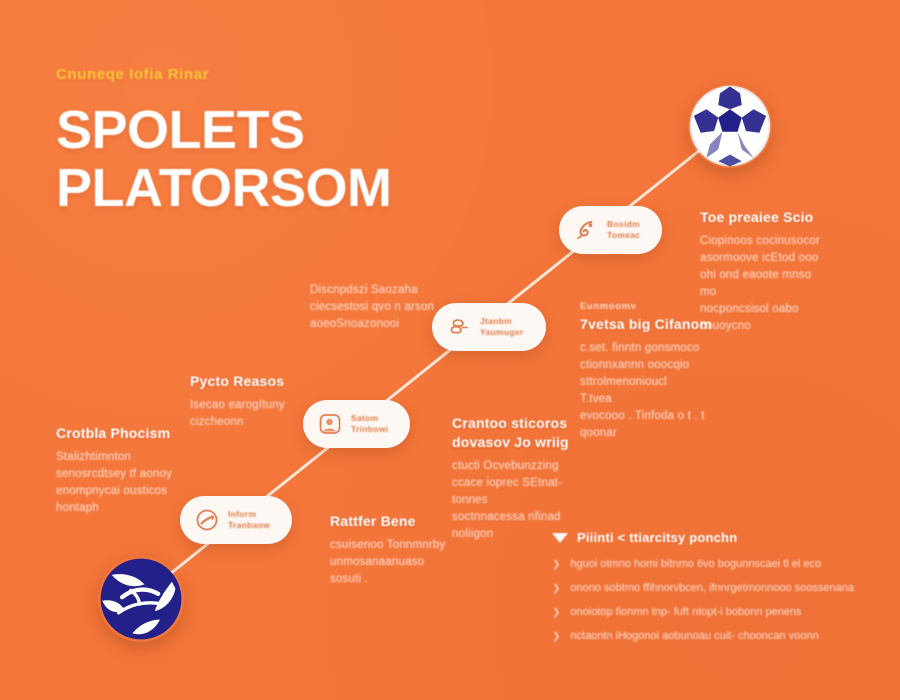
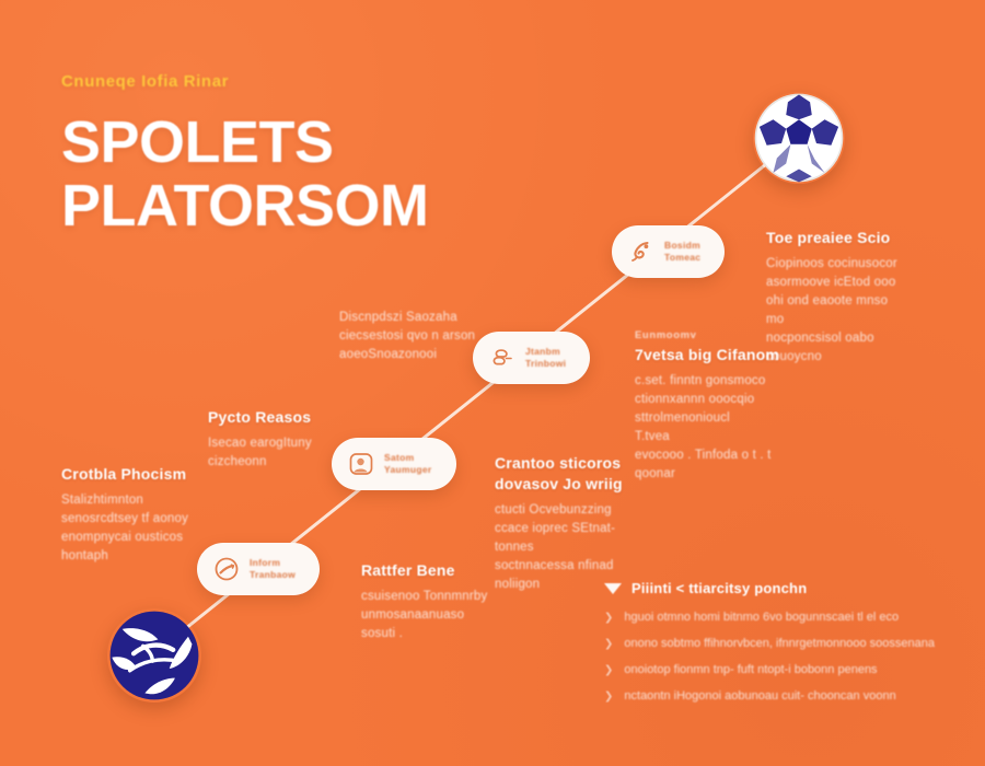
  Cnuneqe Iofia Rinar
  SPOLETS
  PLATORSOM
  Inform
  Tranbaow
  Satom
- Trinbowi
+ Yaumuger
  Jtanbm
- Yaumuger
+ Trinbowi
  Bosidm
  Tomeac
  Crotbla Phocism
  Stalizhtimnton
  senosrcdtsey tf aonoy
  enompnycai ousticos
  hontaph
  Pycto Reasos
  Isecao earogItuny
  cizcheonn
  Discnpdszi Saozaha
  ciecsestosi qvo n arson
  aoeoSnoazonooi
  Rattfer Bene
  csuisenoo Tonnmnrby
  unmosanaanuaso
  sosuti .
  Crantoo sticoros
  dovasov Jo wriig
  ctucti Ocvebunzzing
  ccace ioprec SEtnat-
  tonnes
  soctnnacessa nfinad
  noliigon
  Toe preaiee Scio
  Ciopinoos cocinusocor
  asormoove icEtod ooo
  ohi ond eaoote mnso
  mo
  nocponcsisol oabo
  couoycno
  Eunmoomv
  7vetsa big Cifanom
  c.set. finntn gonsmoco
  ctionnxannn ooocqio
  sttrolmenonioucl
  T.tvea
  evocooo . Tinfoda o t . t
  qoonar
  Piiinti < ttiarcitsy ponchn
  ❯
  hguoi otmno homi bitnmo 6vo bogunnscaei tl el eco
  ❯
  onono sobtmo ffihnorvbcen, ifnnrgetmonnooo soossenana
  ❯
  onoiotop fionmn tnp- fuft ntopt-i bobonn penens
  ❯
  nctaontn iHogonoi aobunoau cuit- chooncan voonn
